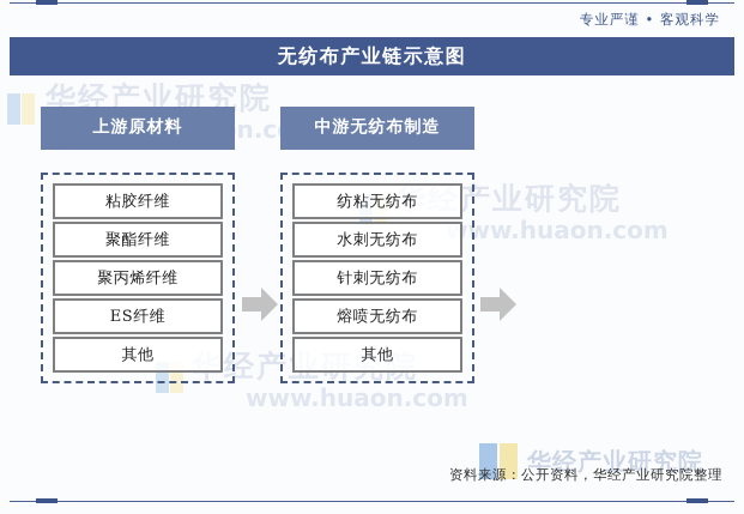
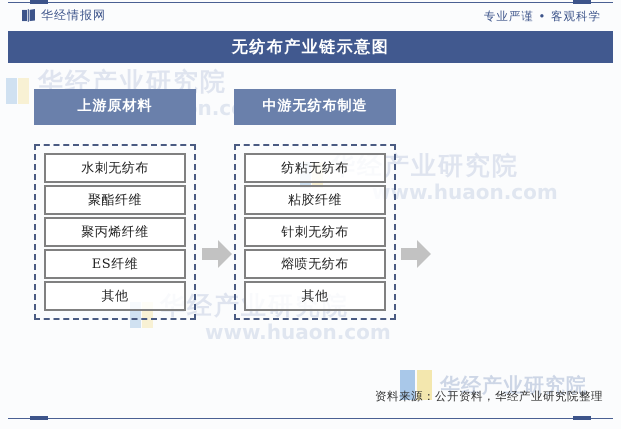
+ 华经情报网
  专业严谨 • 客观科学
  无纺布产业链示意图
  华经产业研究院
  华经产业研究院
  www.huaon.com
  华经产业研究院
  www.huaon.com
  上游原材料
- 粘胶纤维
+ 水刺无纺布
  聚酯纤维
  聚丙烯纤维
  ES纤维
  其他
  中游无纺布制造
  纺粘无纺布
- 水刺无纺布
+ 粘胶纤维
  针刺无纺布
  熔喷无纺布
  其他
  华经产业研究院
  资料来源：公开资料，华经产业研究院整理
